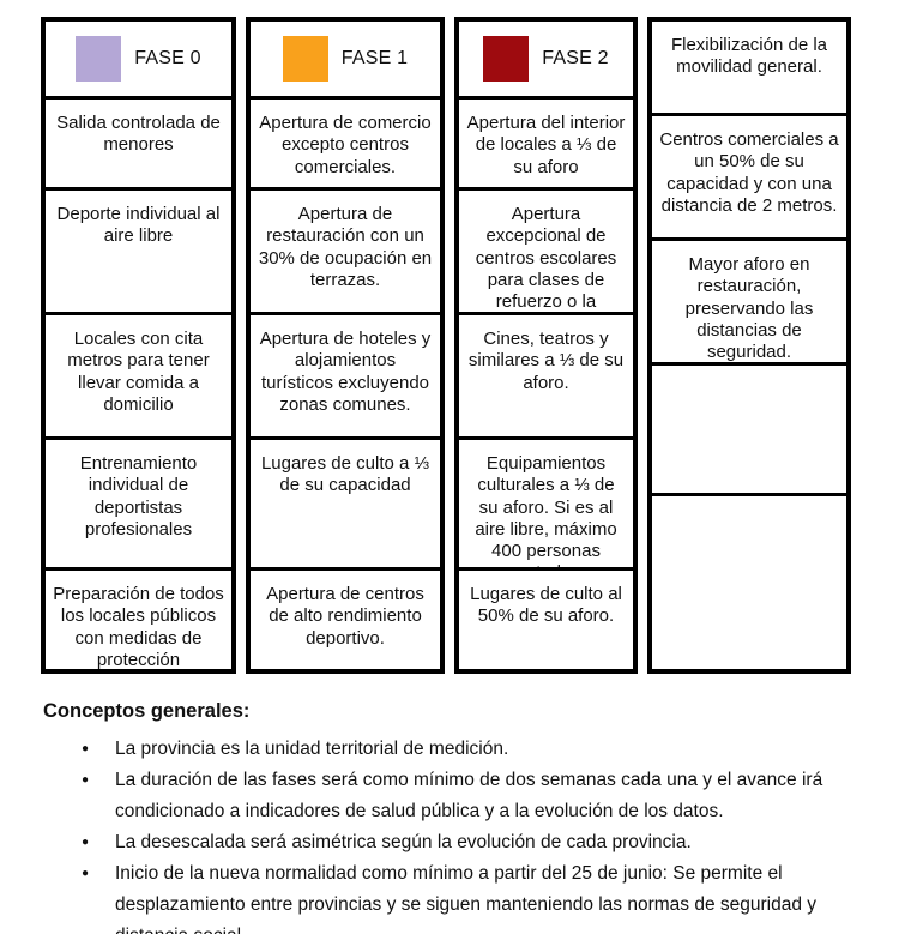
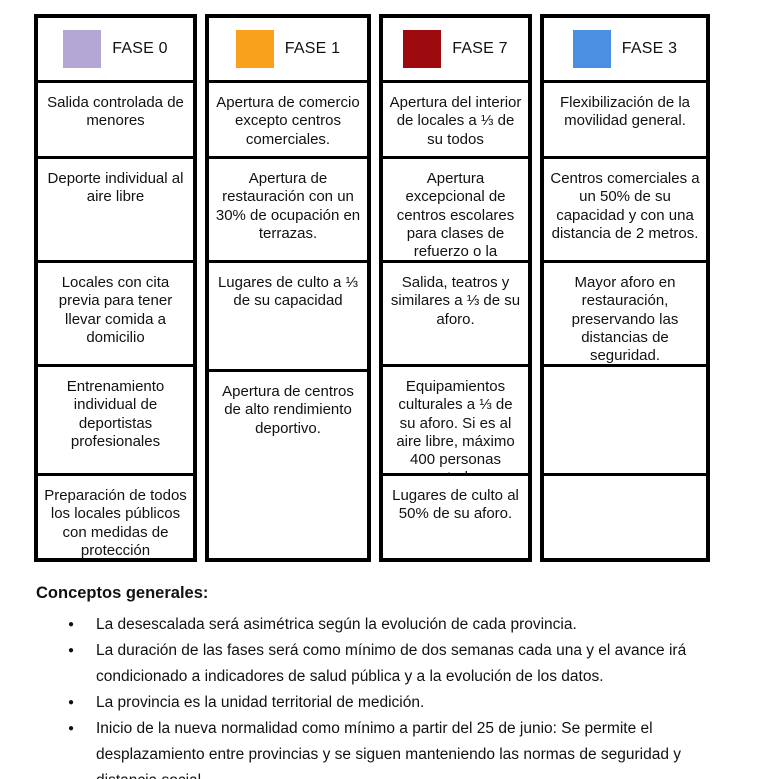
  FASE 0
  Salida controlada de menores
  Deporte individual al aire libre
- Locales con cita metros para tener llevar comida a domicilio
+ Locales con cita previa para tener llevar comida a domicilio
  Entrenamiento individual de deportistas profesionales
  Preparación de todos los locales públicos con medidas de protección
  FASE 1
  Apertura de comercio excepto centros comerciales.
  Apertura de restauración con un 30% de ocupación en terrazas.
- Apertura de hoteles y alojamientos turísticos excluyendo zonas comunes.
  Lugares de culto a ⅓ de su capacidad
  Apertura de centros de alto rendimiento deportivo.
- FASE 2
+ FASE 7
- Apertura del interior de locales a ⅓ de su aforo
+ Apertura del interior de locales a ⅓ de su todos
  Apertura excepcional de centros escolares para clases de refuerzo o la
- Cines, teatros y similares a ⅓ de su aforo.
+ Salida, teatros y similares a ⅓ de su aforo.
  Equipamientos culturales a ⅓ de su aforo. Si es al aire libre, máximo 400 personas
  Lugares de culto al 50% de su aforo.
+ FASE 3
  Flexibilización de la movilidad general.
  Centros comerciales a un 50% de su capacidad y con una distancia de 2 metros.
  Mayor aforo en restauración, preservando las distancias de seguridad.
  Conceptos generales:
  ●
- La provincia es la unidad territorial de medición.
+ La desescalada será asimétrica según la evolución de cada provincia.
  ●
  La duración de las fases será como mínimo de dos semanas cada una y el avance irá condicionado a indicadores de salud pública y a la evolución de los datos.
  ●
- La desescalada será asimétrica según la evolución de cada provincia.
+ La provincia es la unidad territorial de medición.
  ●
  Inicio de la nueva normalidad como mínimo a partir del 25 de junio: Se permite el desplazamiento entre provincias y se siguen manteniendo las normas de seguridad y
